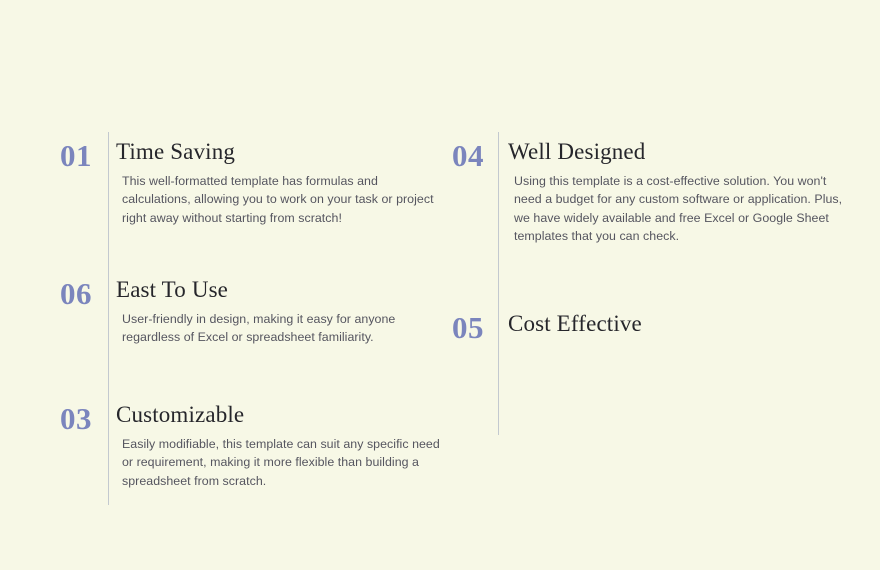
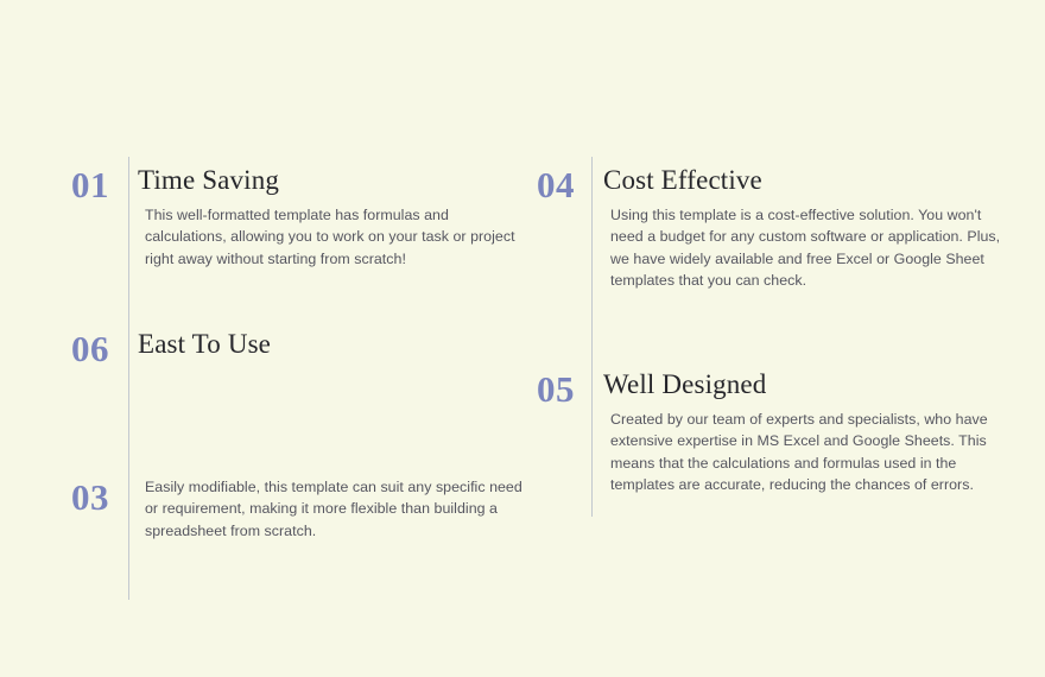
  01
  Time Saving
  This well-formatted template has formulas and calculations, allowing you to work on your task or project right away without starting from scratch!
  06
  East To Use
- User-friendly in design, making it easy for anyone regardless of Excel or spreadsheet familiarity.
  03
- Customizable
  Easily modifiable, this template can suit any specific need or requirement, making it more flexible than building a spreadsheet from scratch.
  04
- Well Designed
+ Cost Effective
  Using this template is a cost-effective solution. You won't need a budget for any custom software or application. Plus, we have widely available and free Excel or Google Sheet templates that you can check.
  05
- Cost Effective
+ Well Designed
+ Created by our team of experts and specialists, who have extensive expertise in MS Excel and Google Sheets. This means that the calculations and formulas used in the templates are accurate, reducing the chances of errors.
